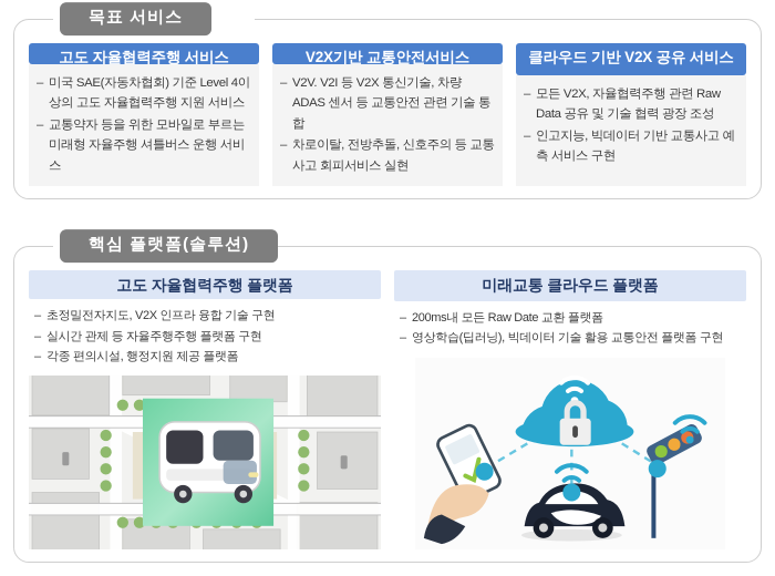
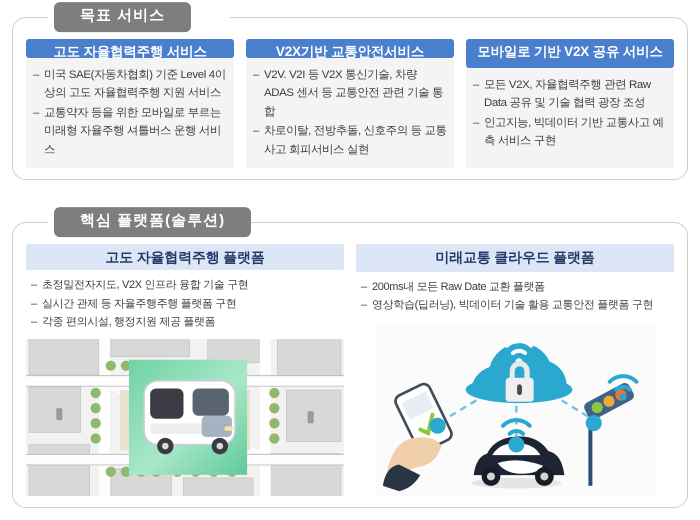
  목표 서비스
  고도 자율협력주행 서비스
  미국 SAE(자동차협회) 기준 Level 4이상의 고도 자율협력주행 지원 서비스
  교통약자 등을 위한 모바일로 부르는 미래형 자율주행 셔틀버스 운행 서비스
  V2X기반 교통안전서비스
  V2V. V2I 등 V2X 통신기술, 차량 ADAS 센서 등 교통안전 관련 기술 통합
  차로이탈, 전방추돌, 신호주의 등 교통사고 회피서비스 실현
- 클라우드 기반 V2X 공유 서비스
+ 모바일로 기반 V2X 공유 서비스
  모든 V2X, 자율협력주행 관련 Raw Data 공유 및 기술 협력 광장 조성
  인고지능, 빅데이터 기반 교통사고 예측 서비스 구현
  핵심 플랫폼(솔루션)
  고도 자율협력주행 플랫폼
  초정밀전자지도, V2X 인프라 융합 기술 구현
  실시간 관제 등 자율주행주행 플랫폼 구현
  각종 편의시설, 행정지원 제공 플랫폼
  미래교통 클라우드 플랫폼
  200ms내 모든 Raw Date 교환 플랫폼
  영상학습(딥러닝), 빅데이터 기술 활용 교통안전 플랫폼 구현
